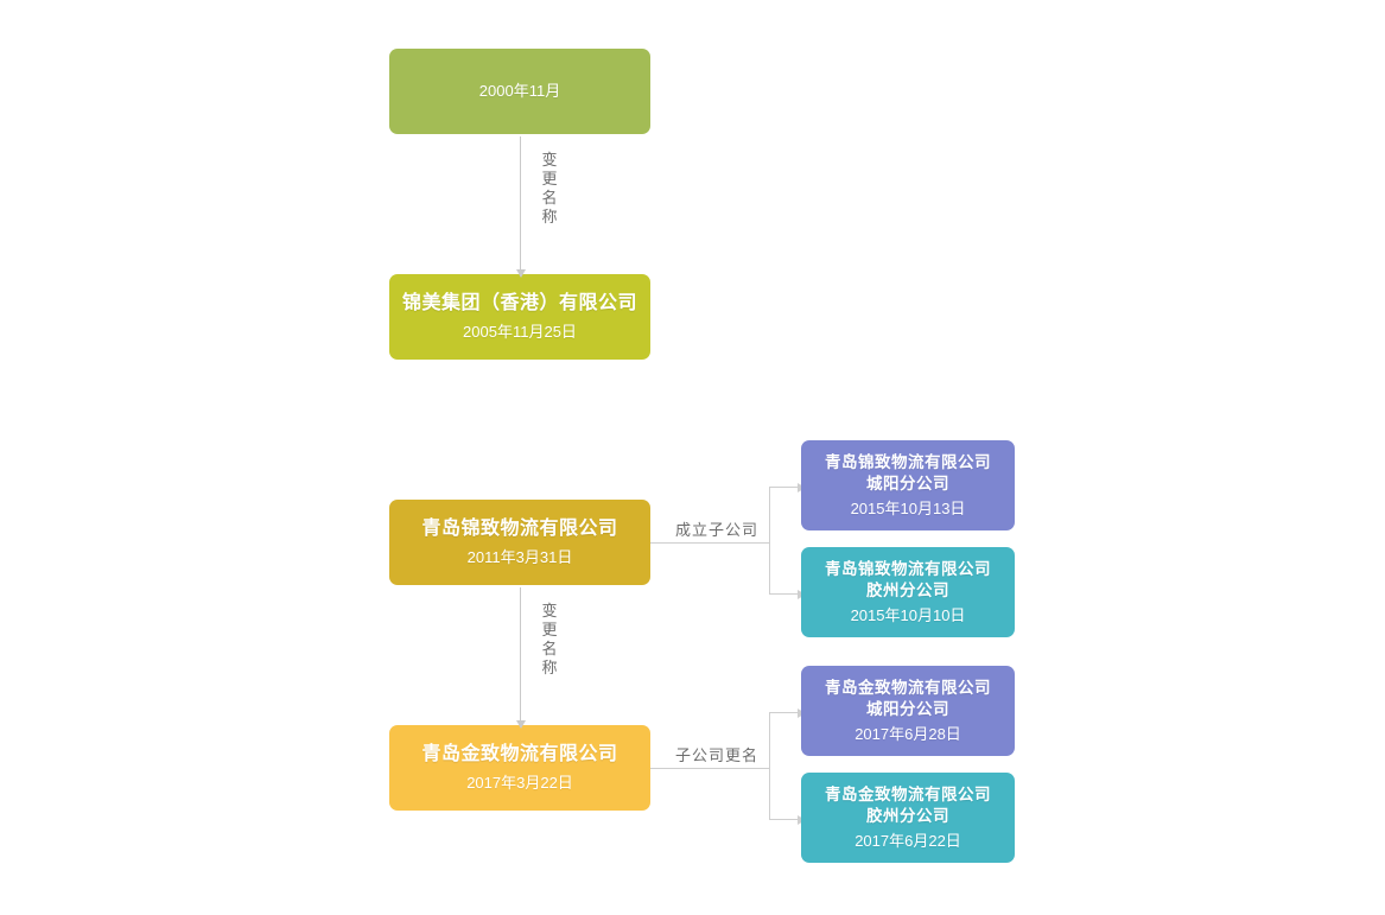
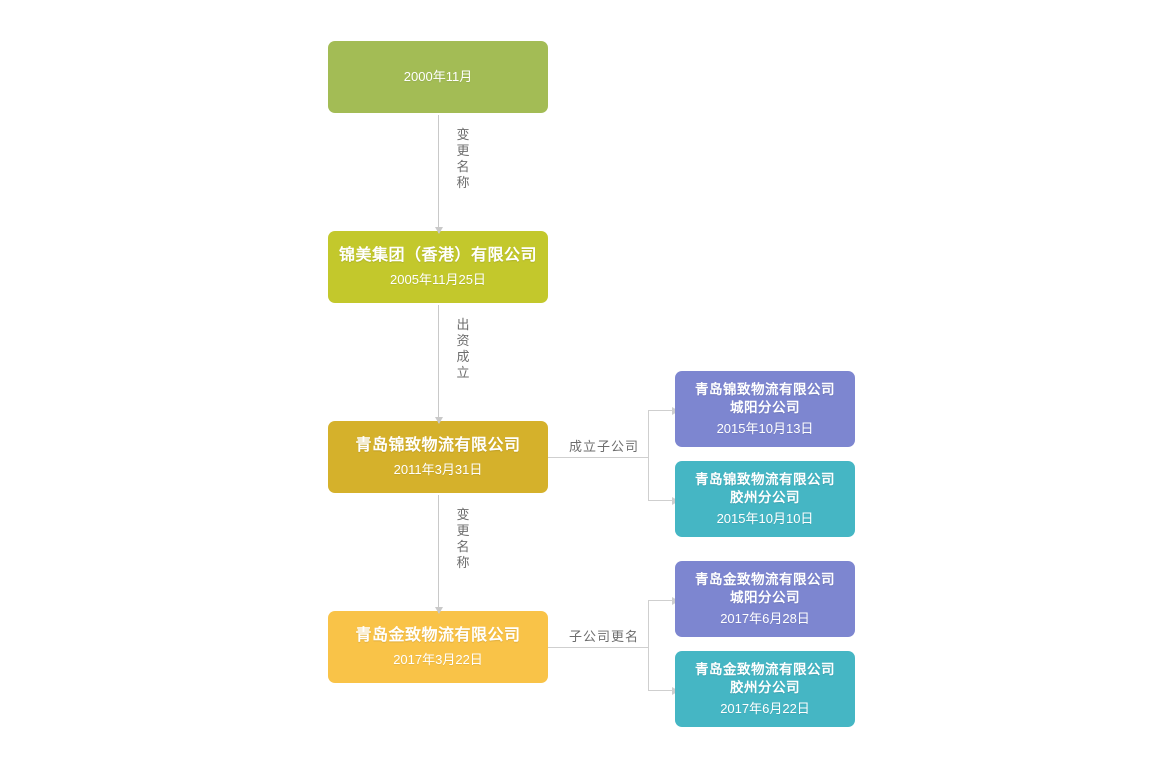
  2000年11月
  锦美集团（香港）有限公司
  2005年11月25日
  青岛锦致物流有限公司
  2011年3月31日
  青岛金致物流有限公司
  2017年3月22日
  变
  更
  名
  称
+ 出
+ 资
+ 成
+ 立
  变
  更
  名
  称
  成立子公司
  子公司更名
  青岛锦致物流有限公司
  城阳分公司
  2015年10月13日
  青岛锦致物流有限公司
  胶州分公司
  2015年10月10日
  青岛金致物流有限公司
  城阳分公司
  2017年6月28日
  青岛金致物流有限公司
  胶州分公司
  2017年6月22日
